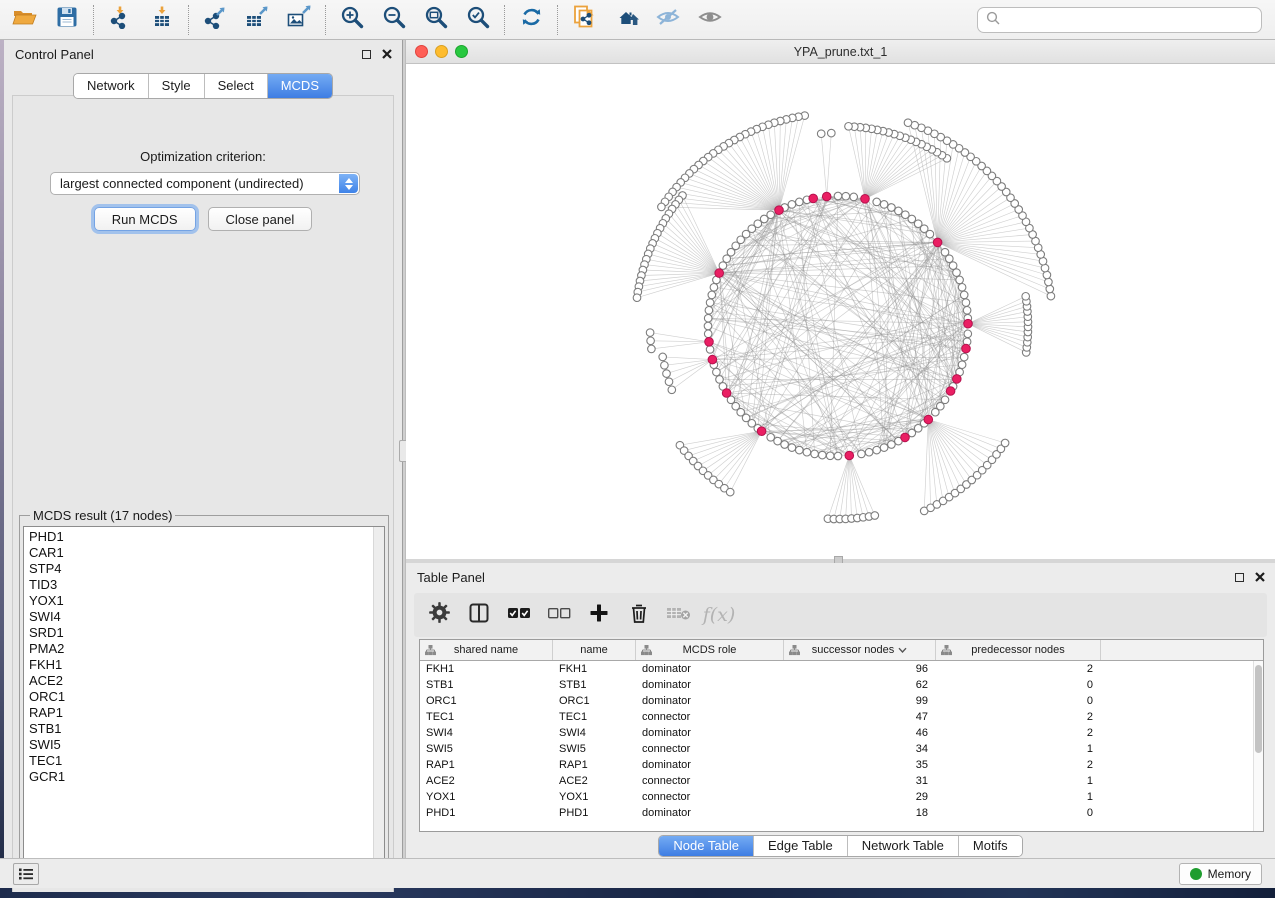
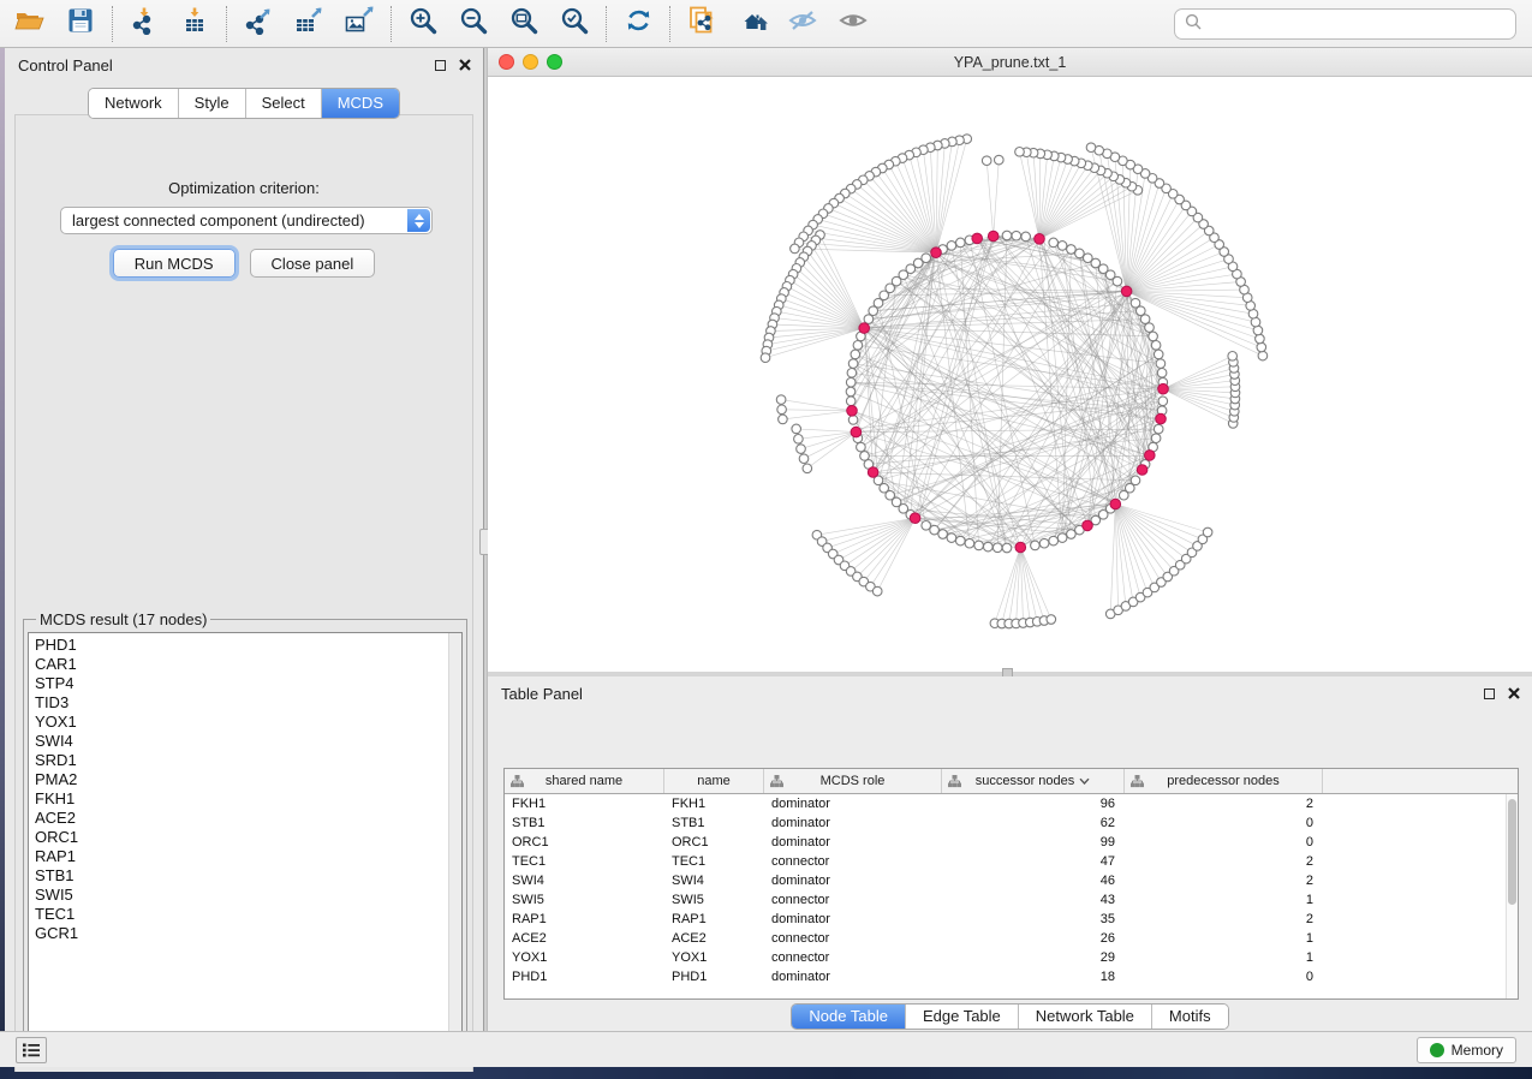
  Control Panel
  Optimization criterion:
  largest connected component (undirected)
  Run MCDS
  Close panel
  MCDS result (17 nodes)
  PHD1
  CAR1
  STP4
  TID3
  YOX1
  SWI4
  SRD1
  PMA2
  FKH1
  ACE2
  ORC1
  RAP1
  STB1
  SWI5
  TEC1
  GCR1
  Network
  Style
  Select
  MCDS
  YPA_prune.txt_1
  Table Panel
- f(x)
  shared name
  name
  MCDS role
  successor nodes
  predecessor nodes
  FKH1
  FKH1
  dominator
  96
  2
  STB1
  STB1
  dominator
  62
  0
  ORC1
  ORC1
  dominator
  99
  0
  TEC1
  TEC1
  connector
  47
  2
  SWI4
  SWI4
  dominator
  46
  2
  SWI5
  SWI5
  connector
- 34
+ 43
  1
  RAP1
  RAP1
  dominator
  35
  2
  ACE2
  ACE2
  connector
- 31
+ 26
  1
  YOX1
  YOX1
  connector
  29
  1
  PHD1
  PHD1
  dominator
  18
  0
  Node Table
  Edge Table
  Network Table
  Motifs
  Memory
